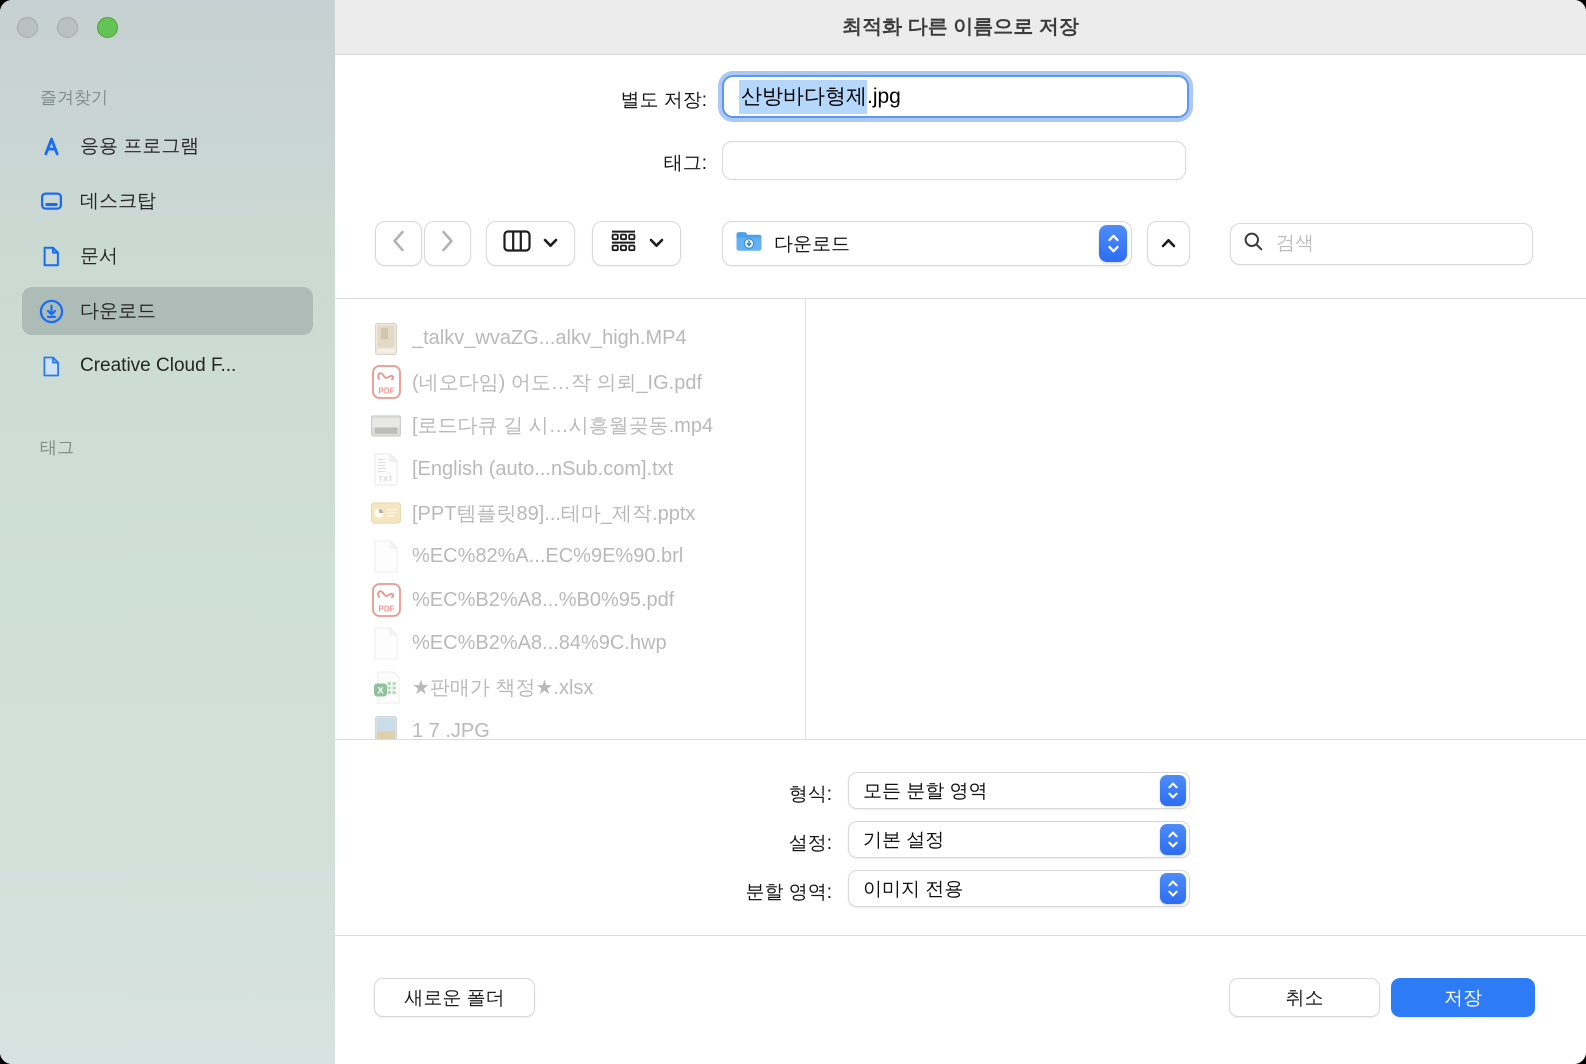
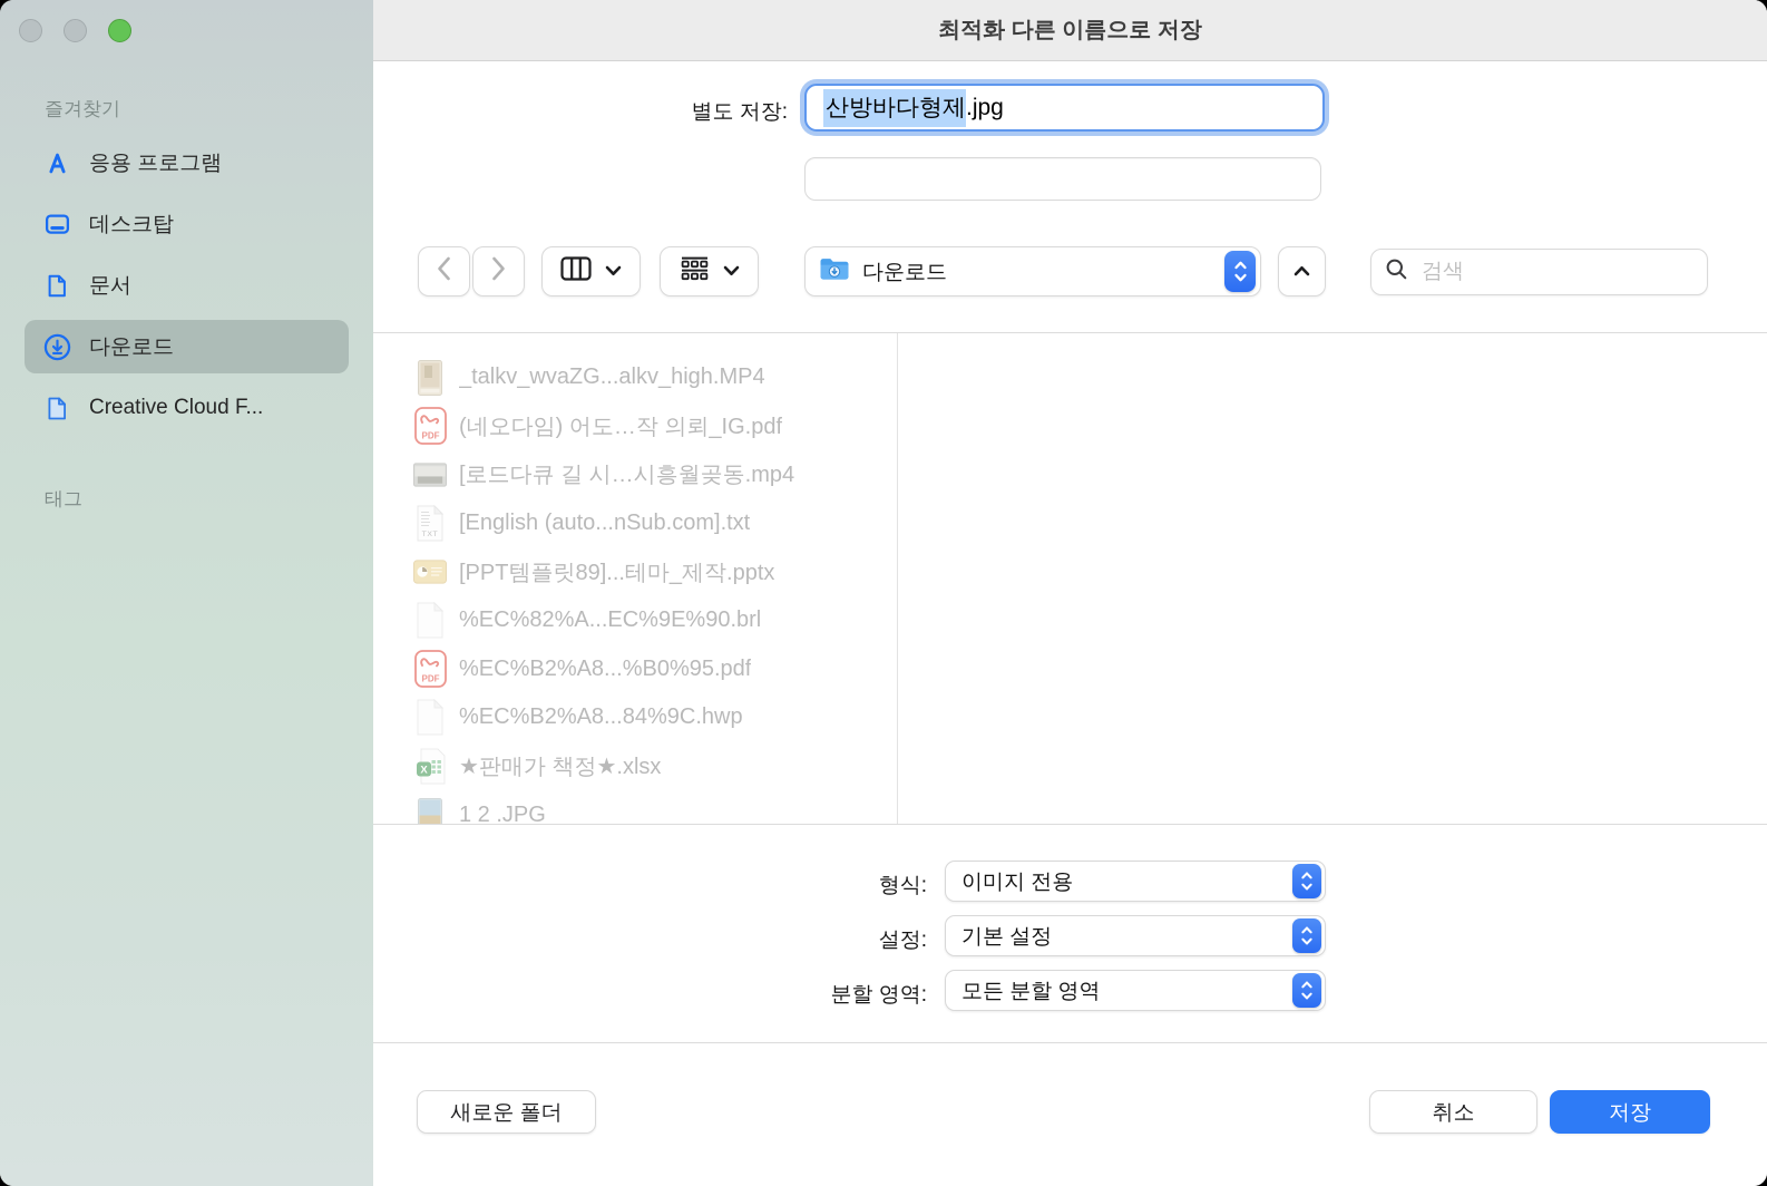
  즐겨찾기
  응용 프로그램
  데스크탑
  문서
  다운로드
  Creative Cloud F...
  태그
  최적화 다른 이름으로 저장
  별도 저장:
  산방바다형제
  .jpg
- 태그:
  다운로드
  검색
  _talkv_wvaZG...alkv_high.MP4
  PDF
  (네오다임) 어도…작 의뢰_IG.pdf
  [로드다큐 길 시…시흥월곶동.mp4
  [English (auto...nSub.com].txt
  [PPT템플릿89]...테마_제작.pptx
  %EC%82%A...EC%9E%90.brl
  PDF
  %EC%B2%A8...%B0%95.pdf
  %EC%B2%A8...84%9C.hwp
  X
  ★판매가 책정★.xlsx
- 1 7 .JPG
+ 1 2 .JPG
  형식:
- 모든 분할 영역
+ 이미지 전용
  설정:
  기본 설정
  분할 영역:
- 이미지 전용
+ 모든 분할 영역
  새로운 폴더
  취소
  저장
